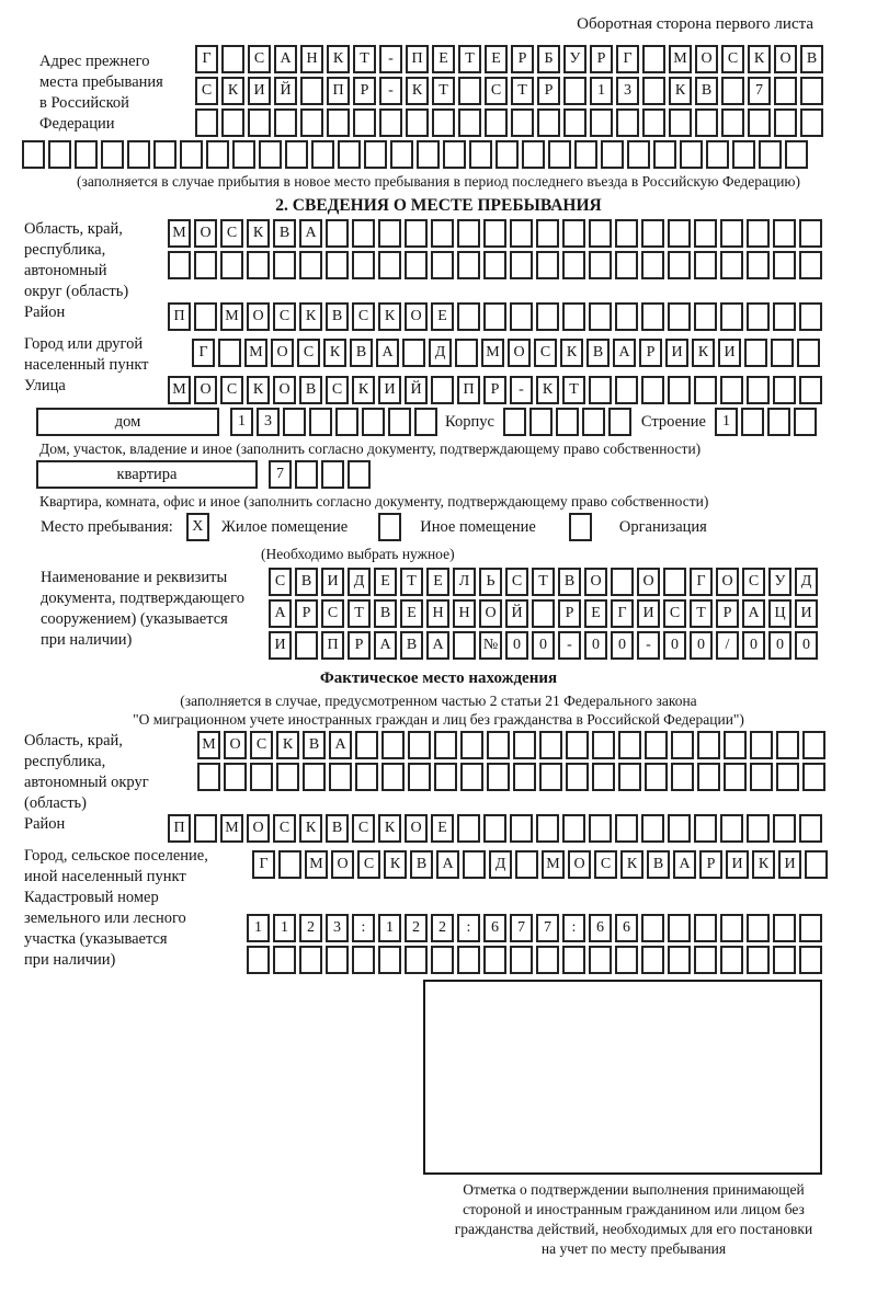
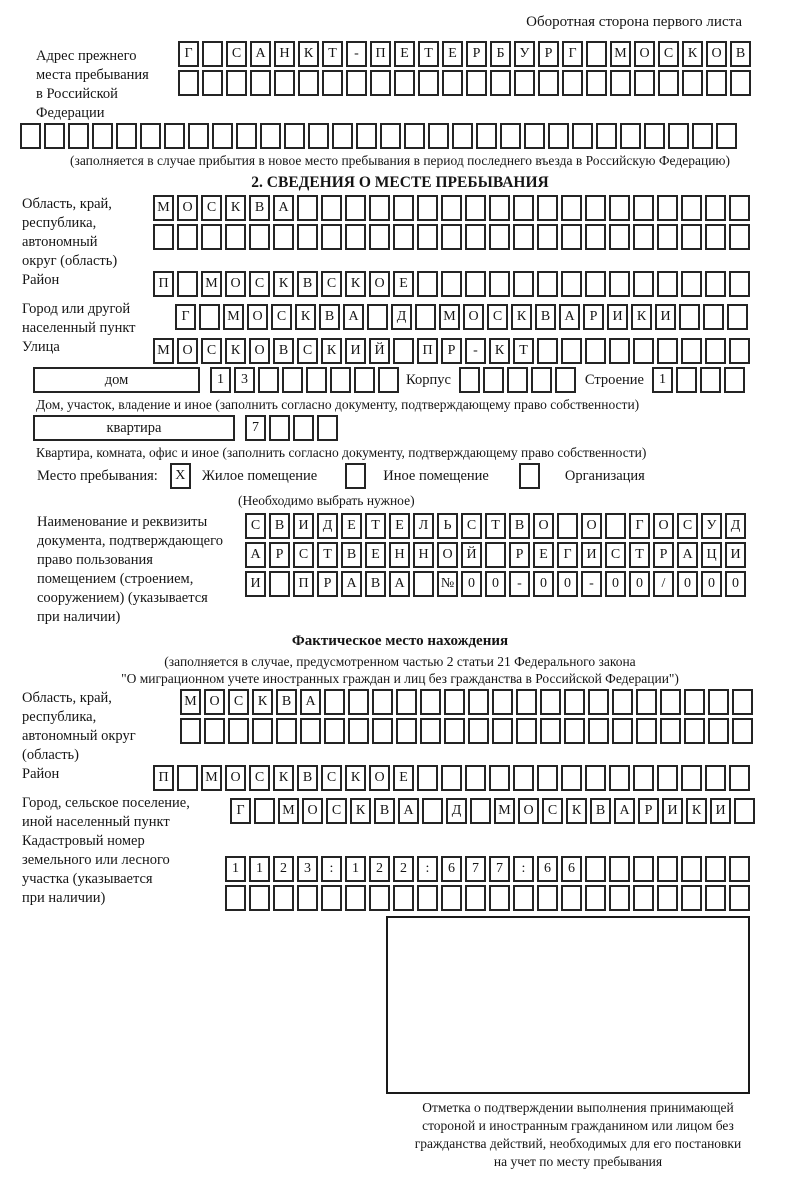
  Оборотная сторона первого листа
  Адрес прежнего
  места пребывания
  в Российской
  Федерации
  Г С А Н К Т - П Е Т Е Р Б У Р Г М О С К О В
- С К И Й П Р - К Т С Т Р 1 3 К В 7
  (заполняется в случае прибытия в новое место пребывания в период последнего въезда в Российскую Федерацию)
  2. СВЕДЕНИЯ О МЕСТЕ ПРЕБЫВАНИЯ
  Область, край,
  республика,
  автономный
  округ (область)
  М О С К В А
  Район
  П М О С К В С К О Е
  Город или другой
  населенный пункт
  Г М О С К В А Д М О С К В А Р И К И
  Улица
  М О С К О В С К И Й П Р - К Т
  дом
  1 3
  Корпус
  Строение
  1
  Дом, участок, владение и иное (заполнить согласно документу, подтверждающему право собственности)
  квартира
  7
  Квартира, комната, офис и иное (заполнить согласно документу, подтверждающему право собственности)
  Место пребывания:
  X
  Жилое помещение
  Иное помещение
  Организация
  (Необходимо выбрать нужное)
  Наименование и реквизиты
  документа, подтверждающего
+ право пользования
+ помещением (строением,
  сооружением) (указывается
  при наличии)
  С В И Д Е Т Е Л Ь С Т В О О Г О С У Д
  А Р С Т В Е Н Н О Й Р Е Г И С Т Р А Ц И
  И П Р А В А № 0 0 - 0 0 - 0 0 / 0 0 0
  Фактическое место нахождения
  (заполняется в случае, предусмотренном частью 2 статьи 21 Федерального закона
  "О миграционном учете иностранных граждан и лиц без гражданства в Российской Федерации")
  Область, край,
  республика,
  автономный округ
  (область)
  М О С К В А
  Район
  П М О С К В С К О Е
  Город, сельское поселение,
  иной населенный пункт
  Г М О С К В А Д М О С К В А Р И К И
  Кадастровый номер
  земельного или лесного
  участка (указывается
  при наличии)
  1 1 2 3 : 1 2 2 : 6 7 7 : 6 6
  Отметка о подтверждении выполнения принимающей
  стороной и иностранным гражданином или лицом без
  гражданства действий, необходимых для его постановки
  на учет по месту пребывания
